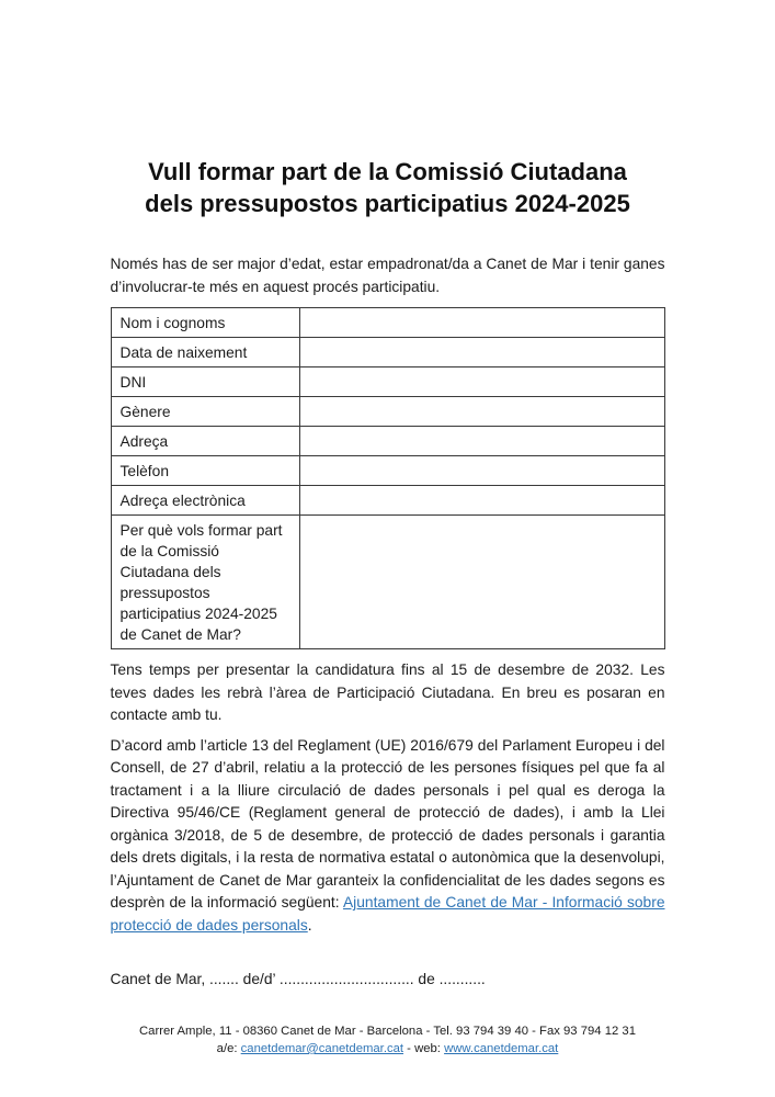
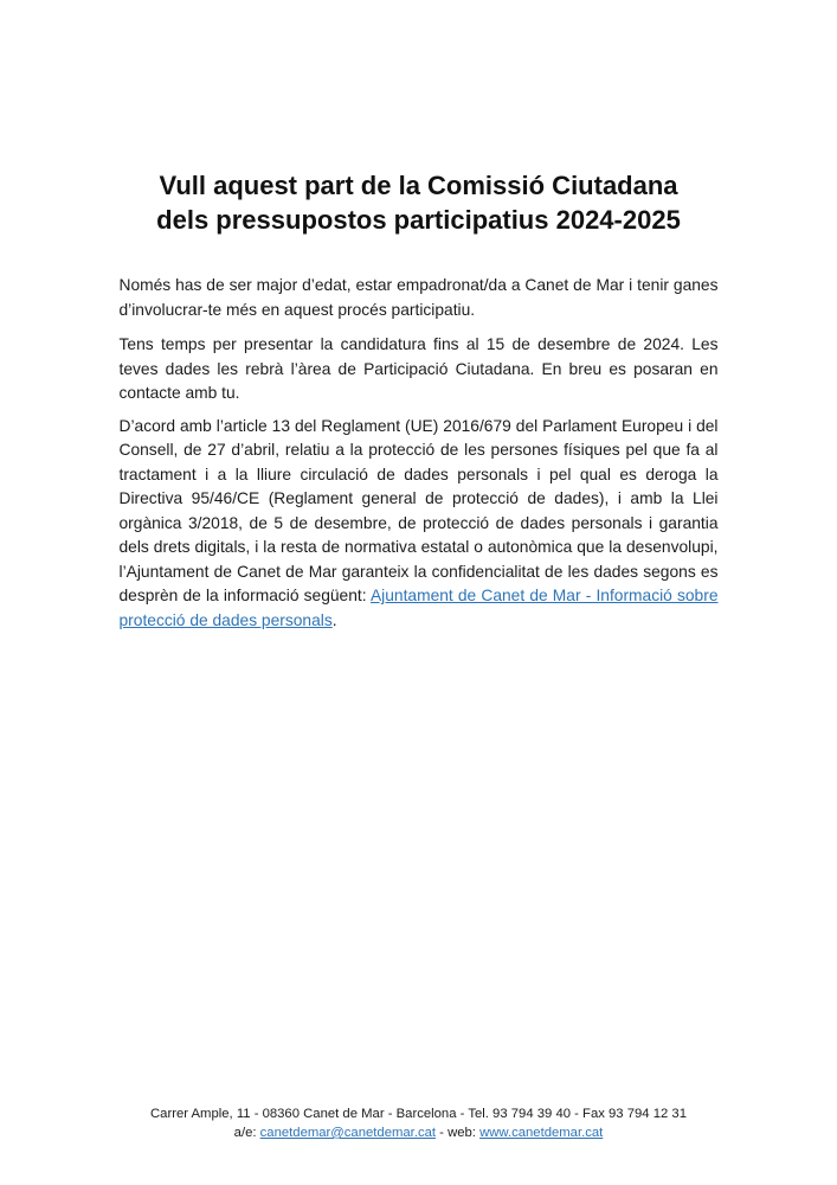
- Vull formar part de la Comissió Ciutadana
+ Vull aquest part de la Comissió Ciutadana
  dels pressupostos participatius 2024-2025
  Només has de ser major d’edat, estar empadronat/da a Canet de Mar i tenir ganes d’involucrar-te més en aquest procés participatiu.
- Nom i cognoms
- Data de naixement
- DNI
- Gènere
- Adreça
- Telèfon
- Adreça electrònica
- Per què vols formar part de la Comissió Ciutadana dels pressupostos participatius 2024-2025 de Canet de Mar?
- Tens temps per presentar la candidatura fins al 15 de desembre de 2032. Les teves dades les rebrà l’àrea de Participació Ciutadana. En breu es posaran en contacte amb tu.
+ Tens temps per presentar la candidatura fins al 15 de desembre de 2024. Les teves dades les rebrà l’àrea de Participació Ciutadana. En breu es posaran en contacte amb tu.
  D’acord amb l’article 13 del Reglament (UE) 2016/679 del Parlament Europeu i del Consell, de 27 d’abril, relatiu a la protecció de les persones físiques pel que fa al tractament i a la lliure circulació de dades personals i pel qual es deroga la Directiva 95/46/CE (Reglament general de protecció de dades), i amb la Llei orgànica 3/2018, de 5 de desembre, de protecció de dades personals i garantia dels drets digitals, i la resta de normativa estatal o autonòmica que la desenvolupi, l’Ajuntament de Canet de Mar garanteix la confidencialitat de les dades segons es desprèn de la informació següent: Ajuntament de Canet de Mar - Informació sobre protecció de dades personals.
- Canet de Mar, ....... de/d’ ................................ de ...........
  Carrer Ample, 11 - 08360 Canet de Mar - Barcelona - Tel. 93 794 39 40 - Fax 93 794 12 31
  a/e: canetdemar@canetdemar.cat - web: www.canetdemar.cat
